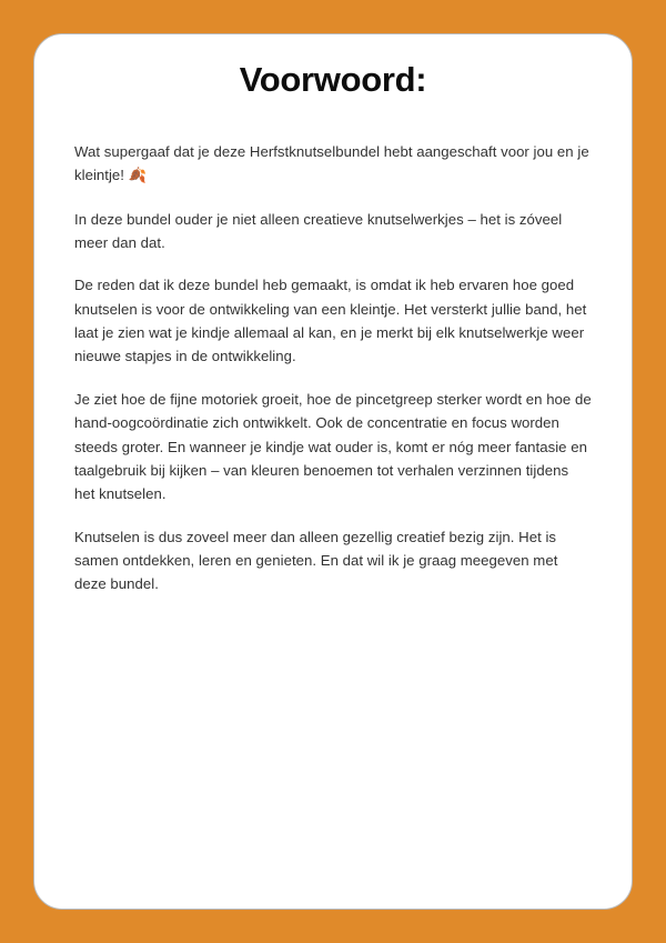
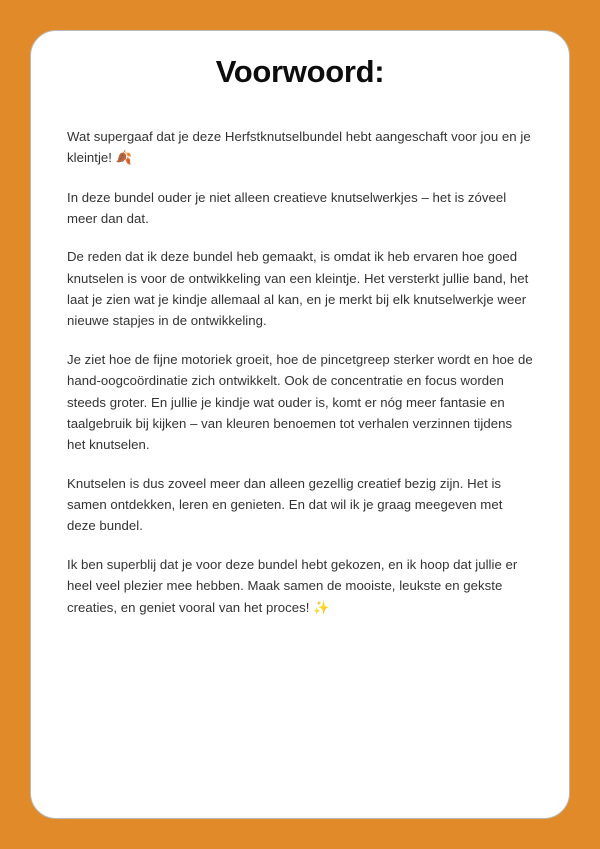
  Voorwoord:
  Wat supergaaf dat je deze Herfstknutselbundel hebt aangeschaft voor jou en je kleintje! 🍂
  In deze bundel ouder je niet alleen creatieve knutselwerkjes – het is zóveel meer dan dat.
  De reden dat ik deze bundel heb gemaakt, is omdat ik heb ervaren hoe goed knutselen is voor de ontwikkeling van een kleintje. Het versterkt jullie band, het laat je zien wat je kindje allemaal al kan, en je merkt bij elk knutselwerkje weer nieuwe stapjes in de ontwikkeling.
- Je ziet hoe de fijne motoriek groeit, hoe de pincetgreep sterker wordt en hoe de hand-oogcoördinatie zich ontwikkelt. Ook de concentratie en focus worden steeds groter. En wanneer je kindje wat ouder is, komt er nóg meer fantasie en taalgebruik bij kijken – van kleuren benoemen tot verhalen verzinnen tijdens het knutselen.
+ Je ziet hoe de fijne motoriek groeit, hoe de pincetgreep sterker wordt en hoe de hand-oogcoördinatie zich ontwikkelt. Ook de concentratie en focus worden steeds groter. En jullie je kindje wat ouder is, komt er nóg meer fantasie en taalgebruik bij kijken – van kleuren benoemen tot verhalen verzinnen tijdens het knutselen.
  Knutselen is dus zoveel meer dan alleen gezellig creatief bezig zijn. Het is samen ontdekken, leren en genieten. En dat wil ik je graag meegeven met deze bundel.
+ Ik ben superblij dat je voor deze bundel hebt gekozen, en ik hoop dat jullie er heel veel plezier mee hebben. Maak samen de mooiste, leukste en gekste creaties, en geniet vooral van het proces! ✨
